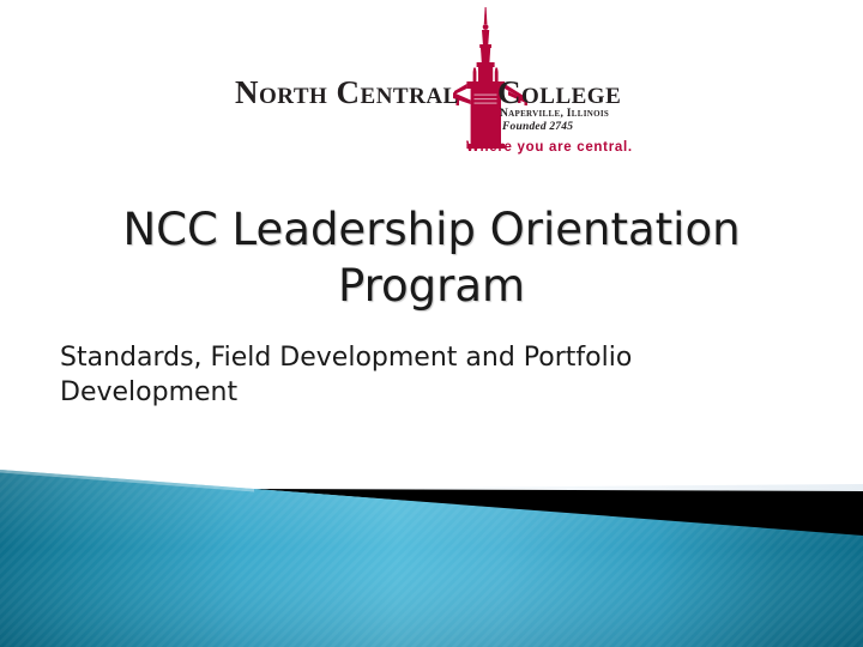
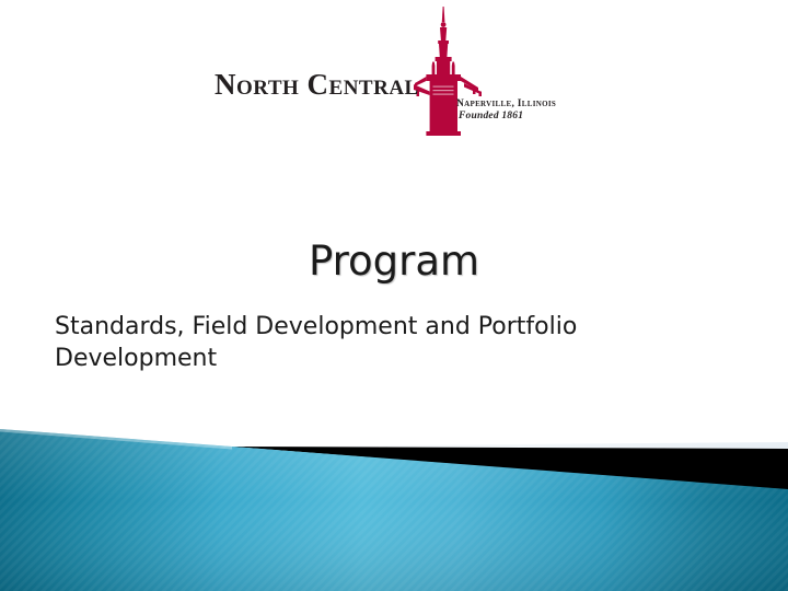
  North Central
- College
  Naperville, Illinois
- Founded 2745
+ Founded 1861
- Where you are central.
- NCC Leadership Orientation
  Program
  Standards, Field Development and Portfolio
  Development
